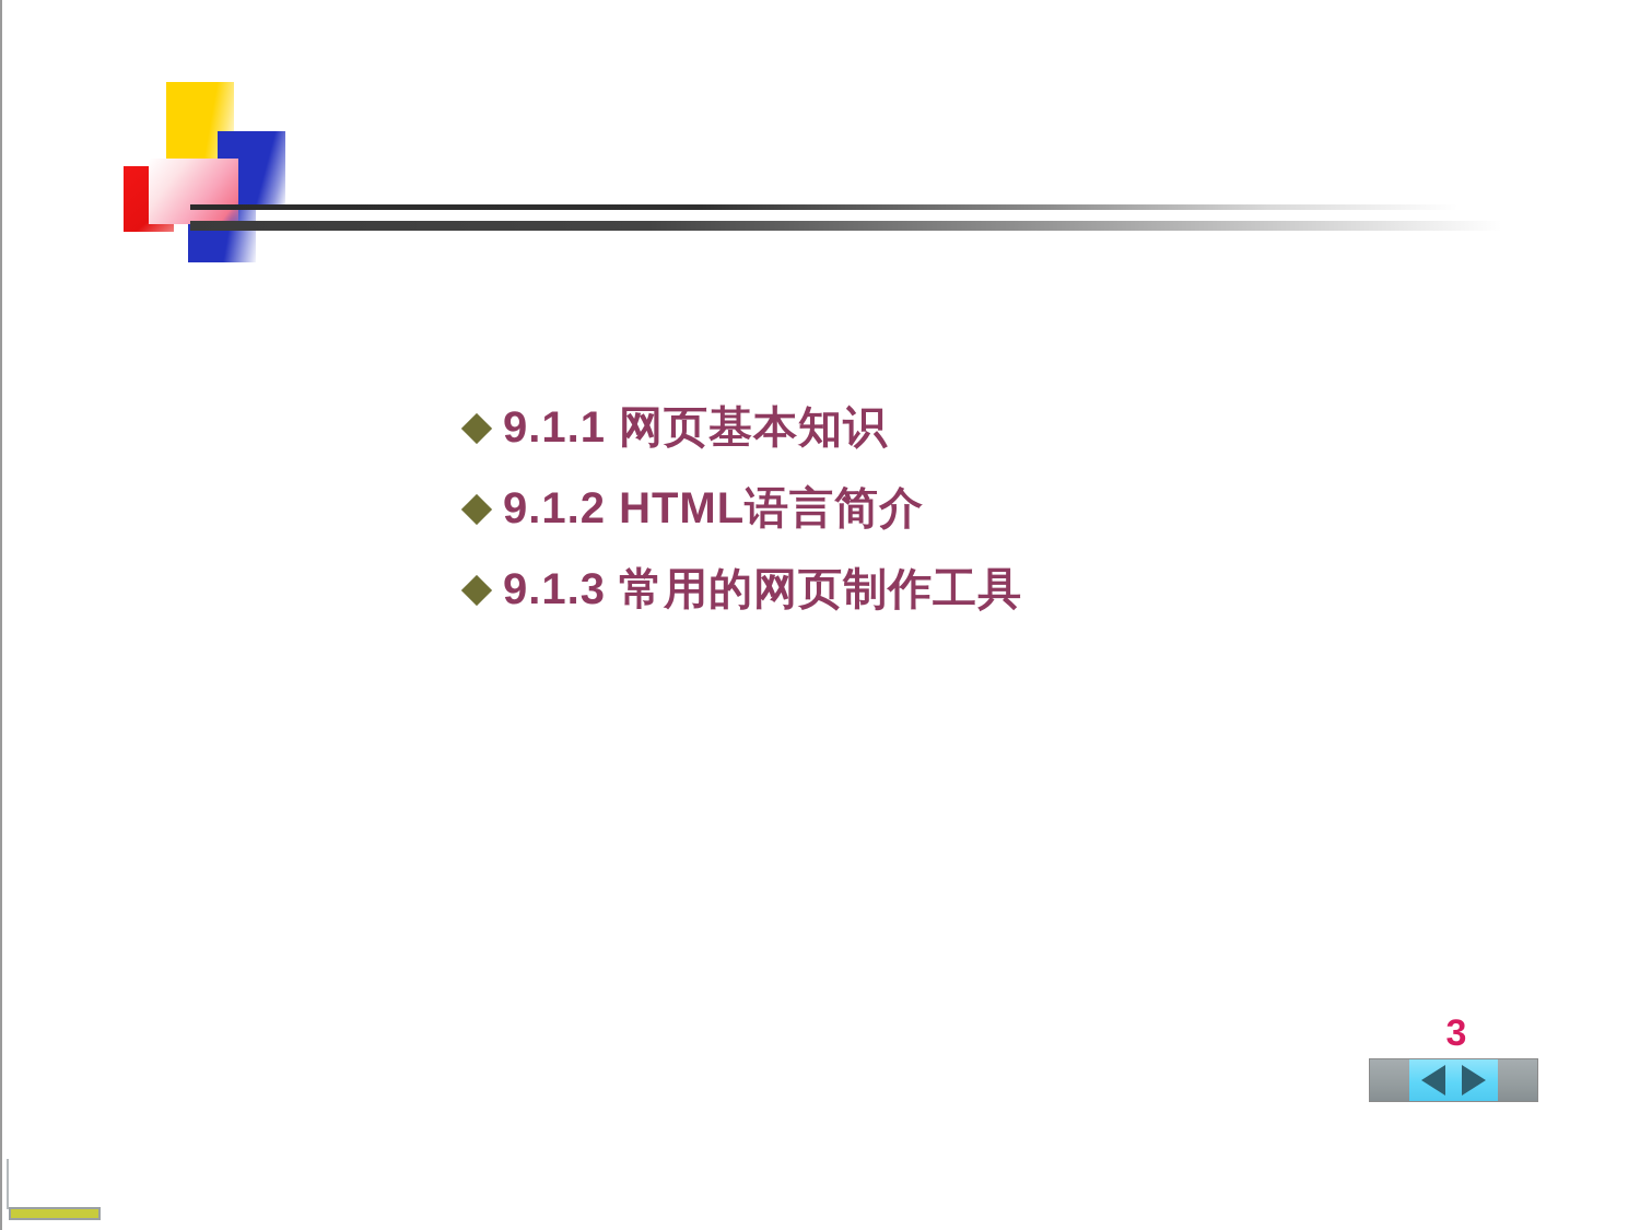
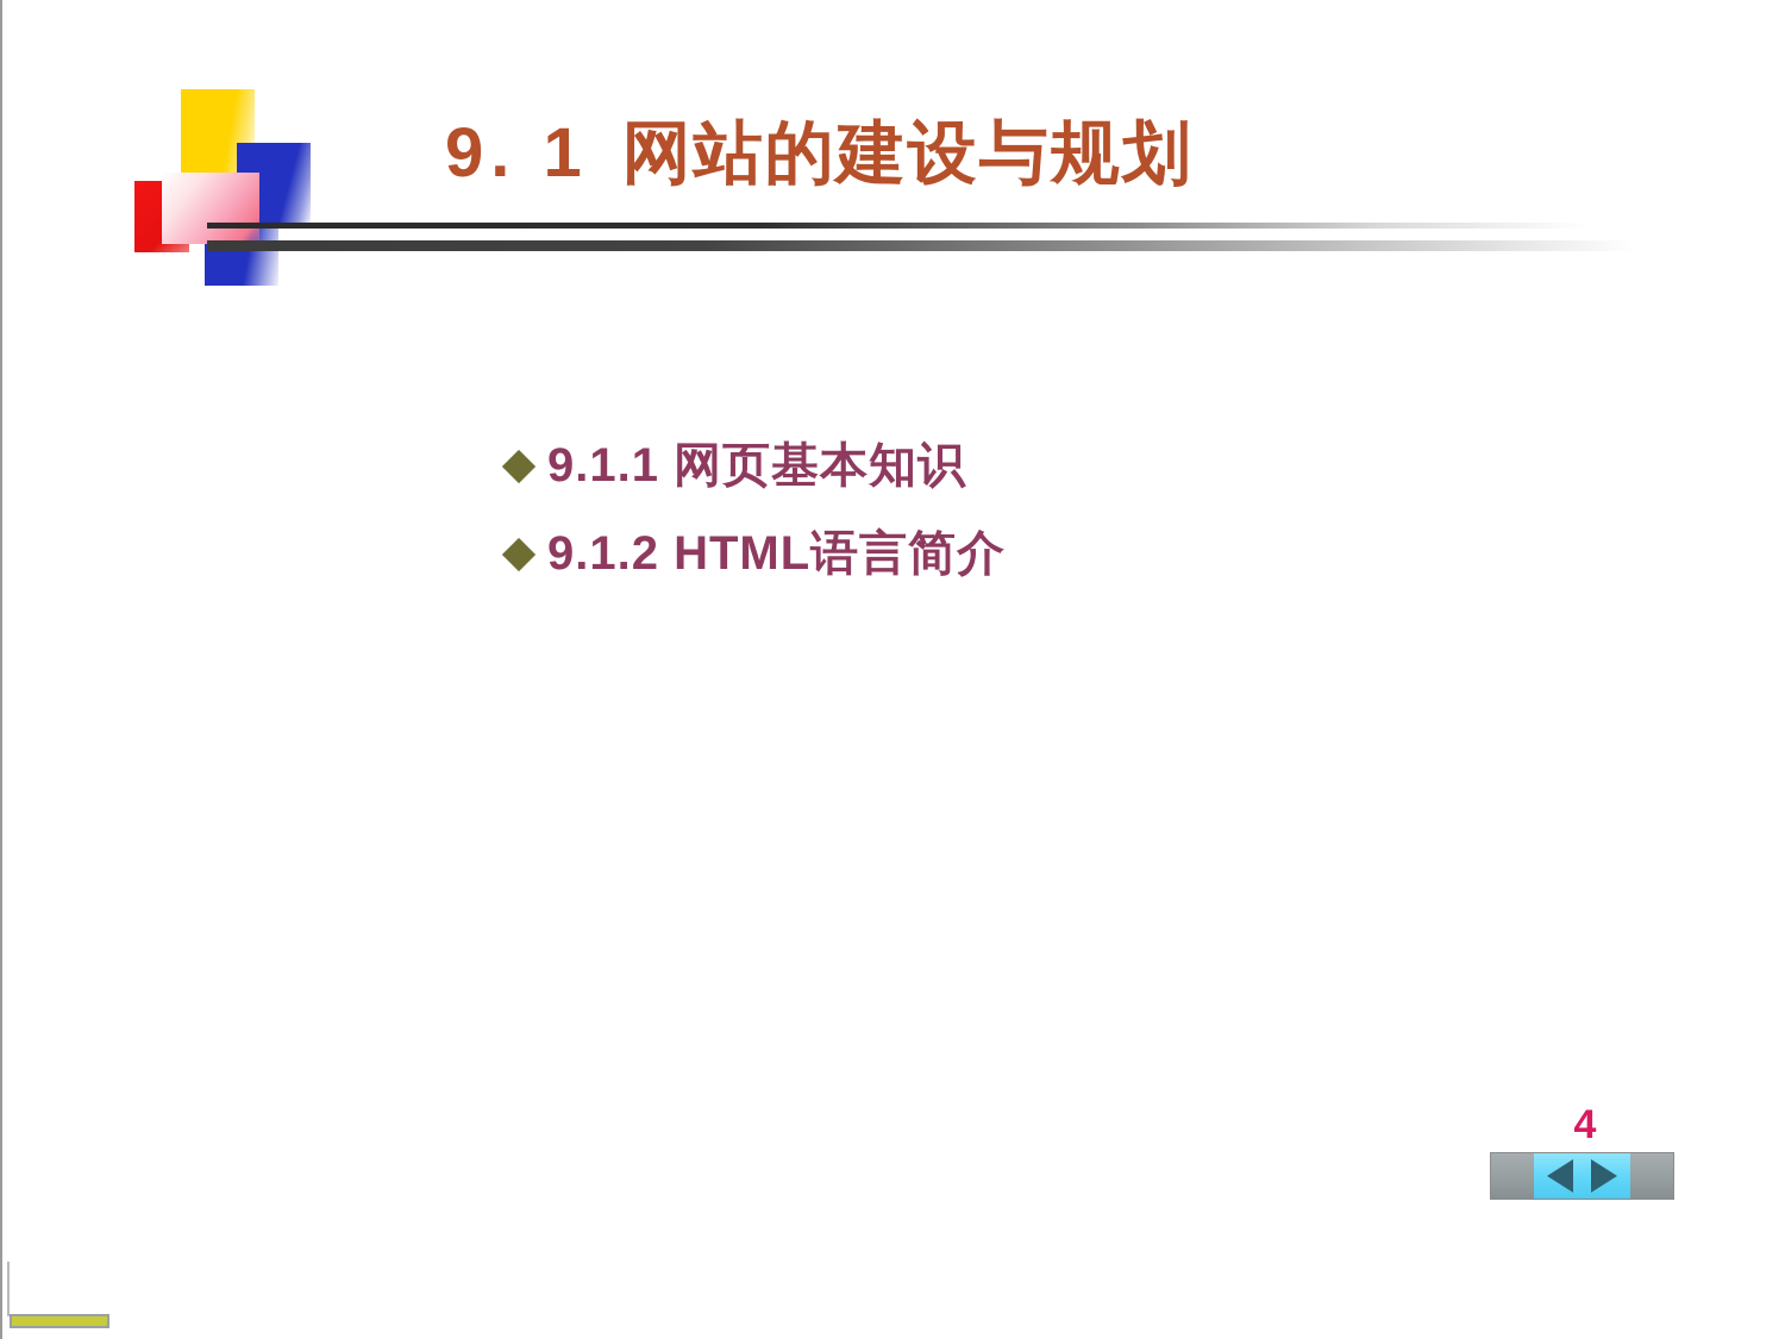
+ 9. 1 网站的建设与规划
  9.1.1 网页基本知识
  9.1.2 HTML语言简介
- 9.1.3 常用的网页制作工具
- 3
+ 4
